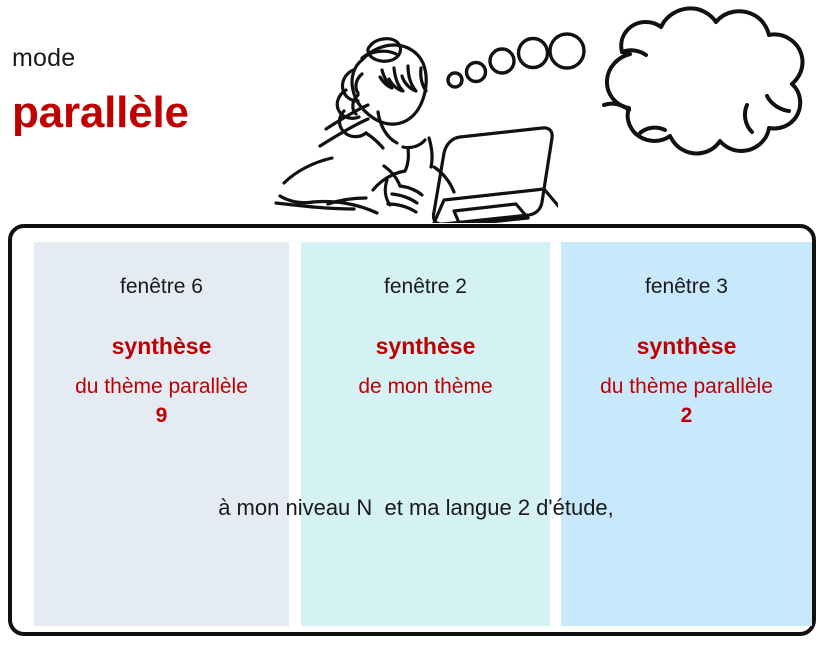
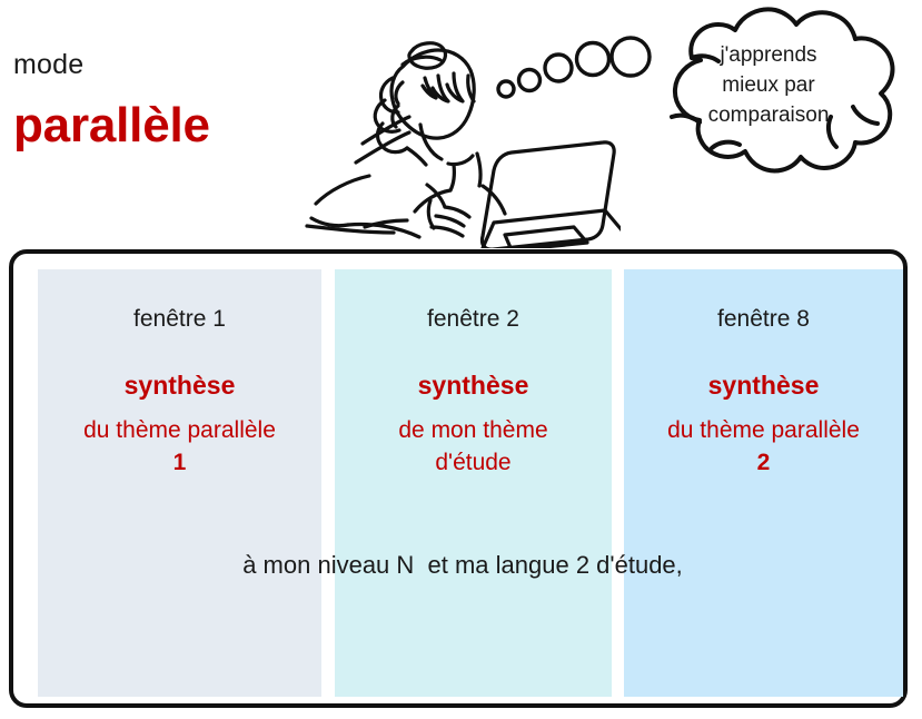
  mode
  parallèle
+ j'apprends
+ mieux par
+ comparaison
- fenêtre 6
+ fenêtre 1
  synthèse
  du thème parallèle
- 9
+ 1
  fenêtre 2
  synthèse
  de mon thème
+ d'étude
- fenêtre 3
+ fenêtre 8
  synthèse
  du thème parallèle
  2
  à mon niveau N et ma langue 2 d'étude,
